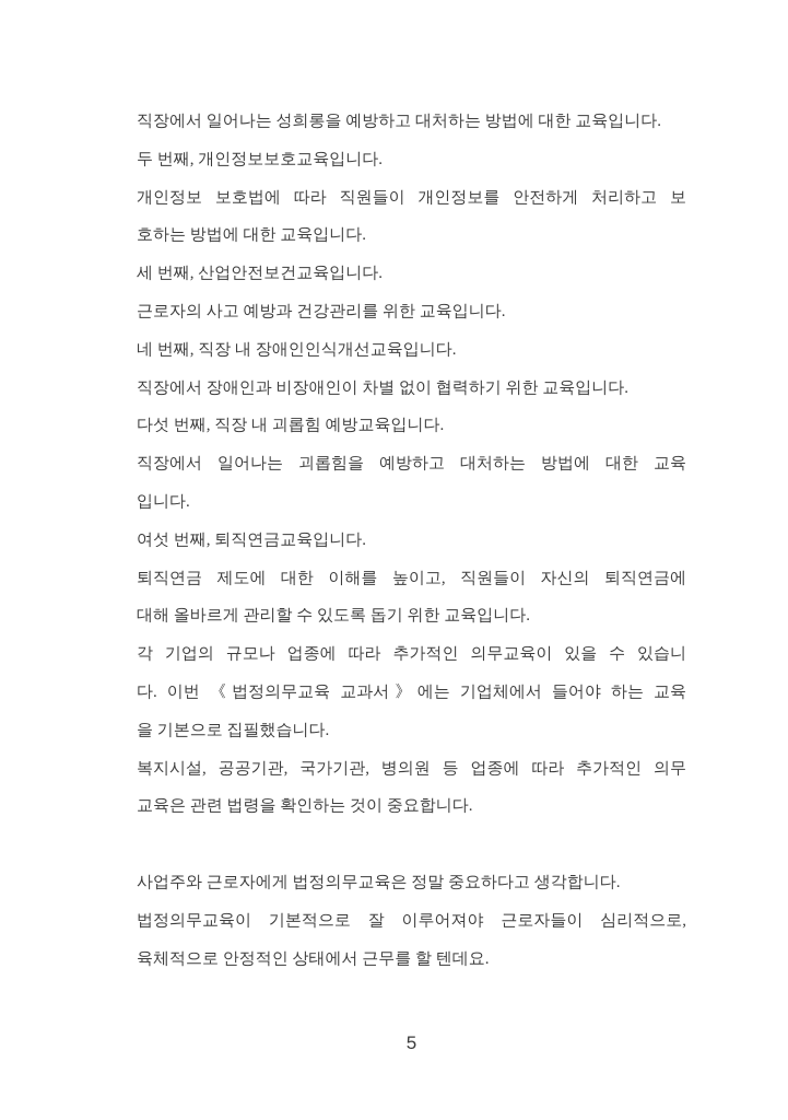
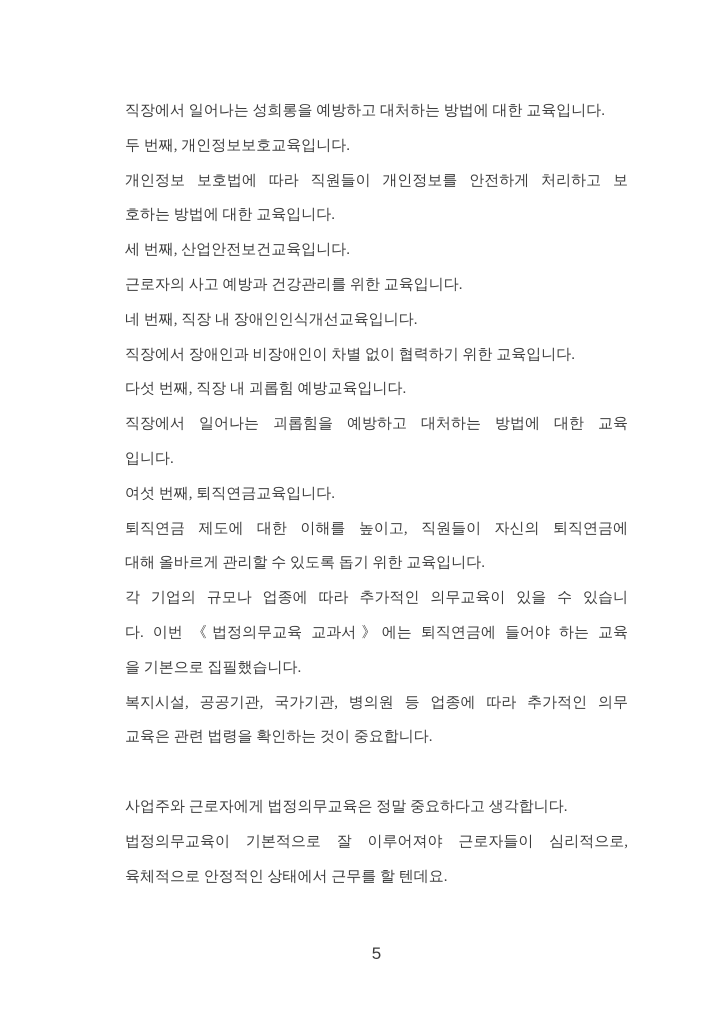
  직장에서 일어나는 성희롱을 예방하고 대처하는 방법에 대한 교육입니다.
  두 번째, 개인정보보호교육입니다.
  개인정보 보호법에 따라 직원들이 개인정보를 안전하게 처리하고 보
  호하는 방법에 대한 교육입니다.
  세 번째, 산업안전보건교육입니다.
  근로자의 사고 예방과 건강관리를 위한 교육입니다.
  네 번째, 직장 내 장애인인식개선교육입니다.
  직장에서 장애인과 비장애인이 차별 없이 협력하기 위한 교육입니다.
  다섯 번째, 직장 내 괴롭힘 예방교육입니다.
  직장에서 일어나는 괴롭힘을 예방하고 대처하는 방법에 대한 교육
  입니다.
  여섯 번째, 퇴직연금교육입니다.
  퇴직연금 제도에 대한 이해를 높이고, 직원들이 자신의 퇴직연금에
  대해 올바르게 관리할 수 있도록 돕기 위한 교육입니다.
  각 기업의 규모나 업종에 따라 추가적인 의무교육이 있을 수 있습니
- 다. 이번 《법정의무교육 교과서》에는 기업체에서 들어야 하는 교육
+ 다. 이번 《법정의무교육 교과서》에는 퇴직연금에 들어야 하는 교육
  을 기본으로 집필했습니다.
  복지시설, 공공기관, 국가기관, 병의원 등 업종에 따라 추가적인 의무
  교육은 관련 법령을 확인하는 것이 중요합니다.
  사업주와 근로자에게 법정의무교육은 정말 중요하다고 생각합니다.
  법정의무교육이 기본적으로 잘 이루어져야 근로자들이 심리적으로,
  육체적으로 안정적인 상태에서 근무를 할 텐데요.
  5
